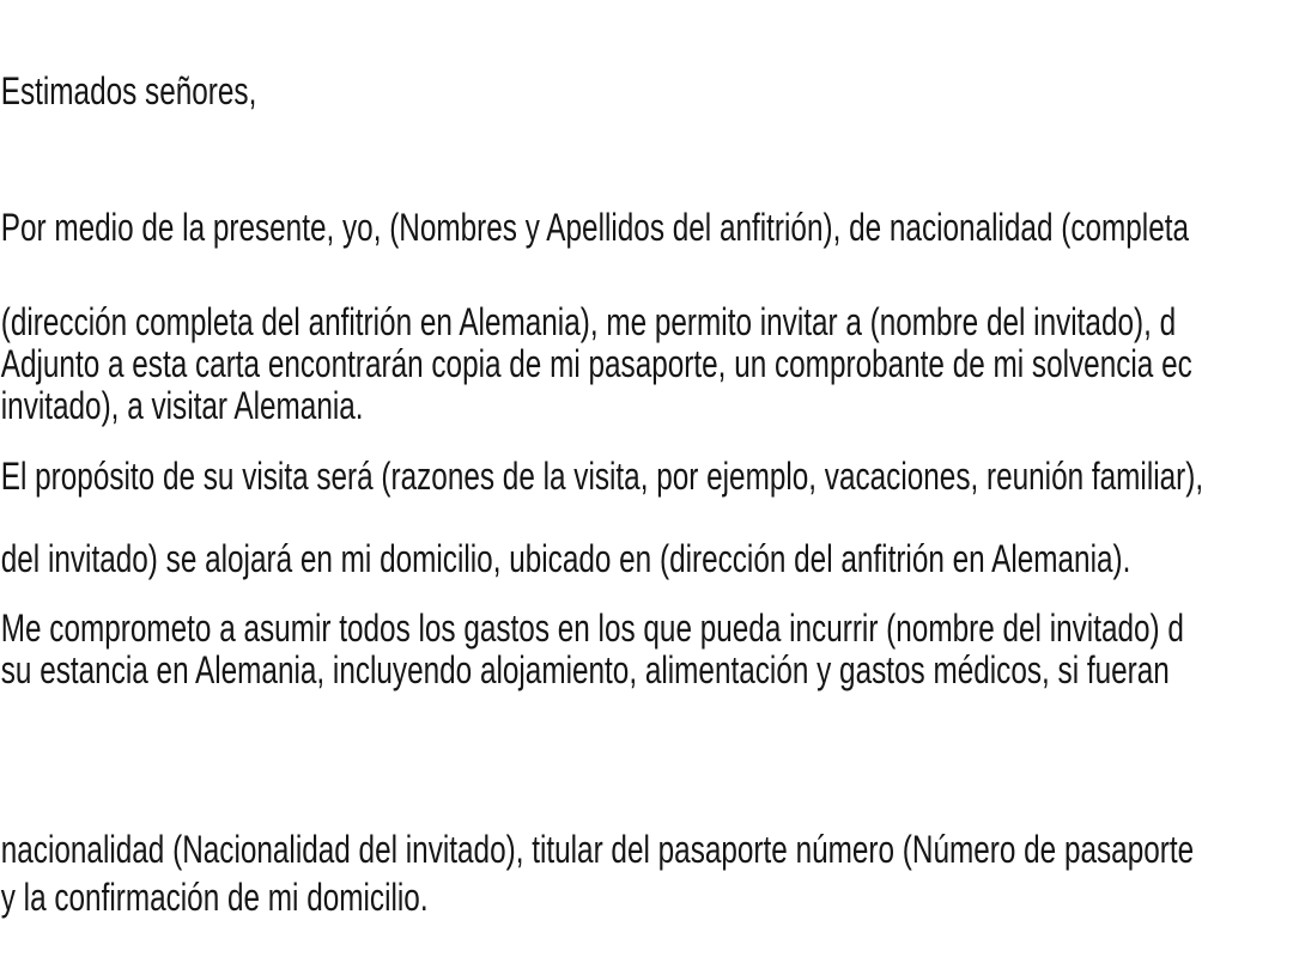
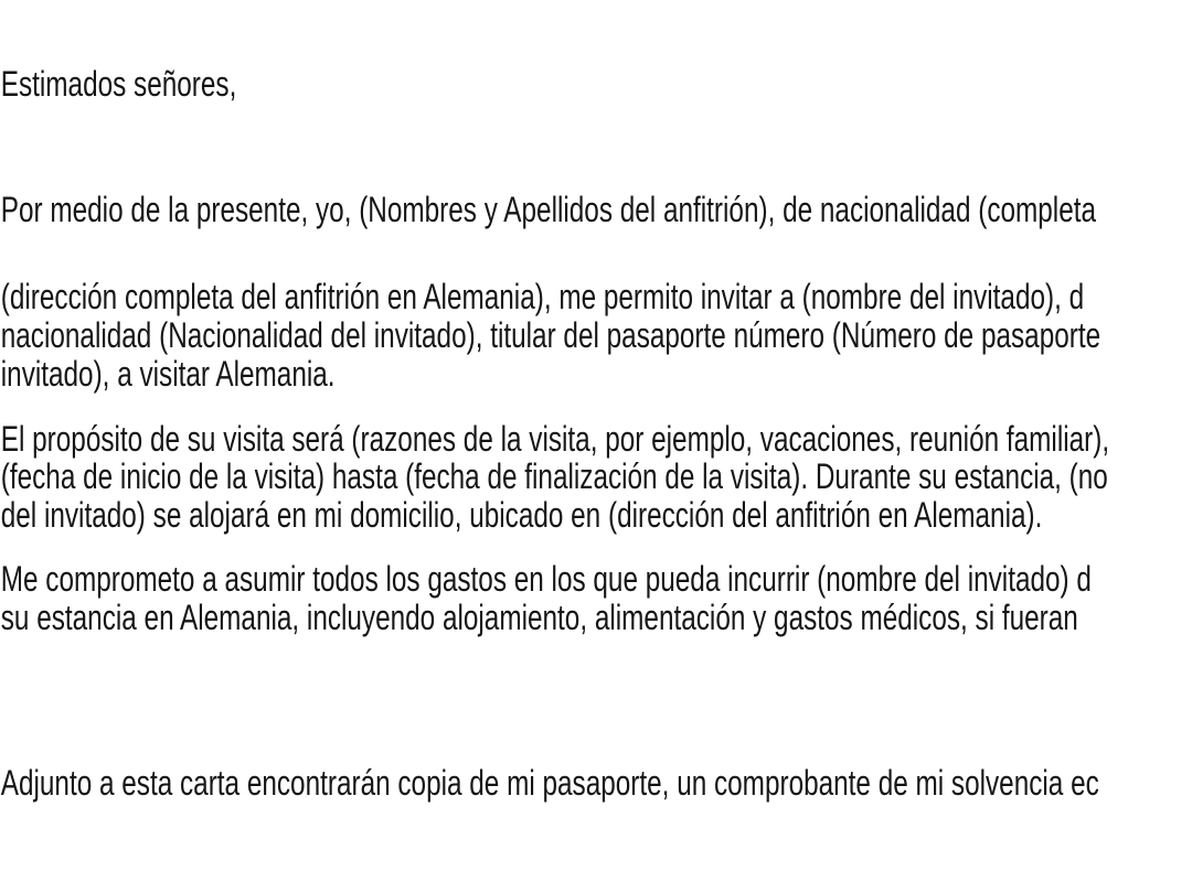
  Estimados señores,
  Por medio de la presente, yo, (Nombres y Apellidos del anfitrión), de nacionalidad (completa
  (dirección completa del anfitrión en Alemania), me permito invitar a (nombre del invitado), d
- Adjunto a esta carta encontrarán copia de mi pasaporte, un comprobante de mi solvencia ec
+ nacionalidad (Nacionalidad del invitado), titular del pasaporte número (Número de pasaporte
  invitado), a visitar Alemania.
  El propósito de su visita será (razones de la visita, por ejemplo, vacaciones, reunión familiar),
+ (fecha de inicio de la visita) hasta (fecha de finalización de la visita). Durante su estancia, (no
  del invitado) se alojará en mi domicilio, ubicado en (dirección del anfitrión en Alemania).
  Me comprometo a asumir todos los gastos en los que pueda incurrir (nombre del invitado) d
  su estancia en Alemania, incluyendo alojamiento, alimentación y gastos médicos, si fueran
- nacionalidad (Nacionalidad del invitado), titular del pasaporte número (Número de pasaporte
+ Adjunto a esta carta encontrarán copia de mi pasaporte, un comprobante de mi solvencia ec
- y la confirmación de mi domicilio.
